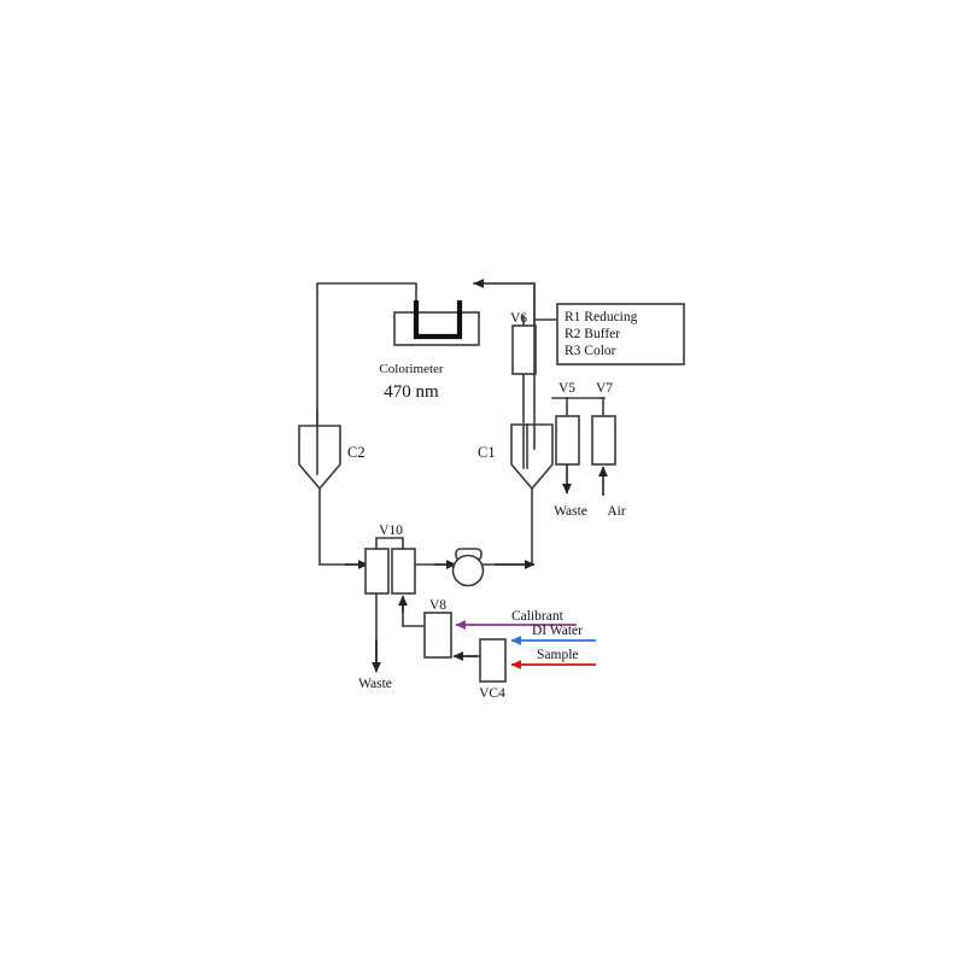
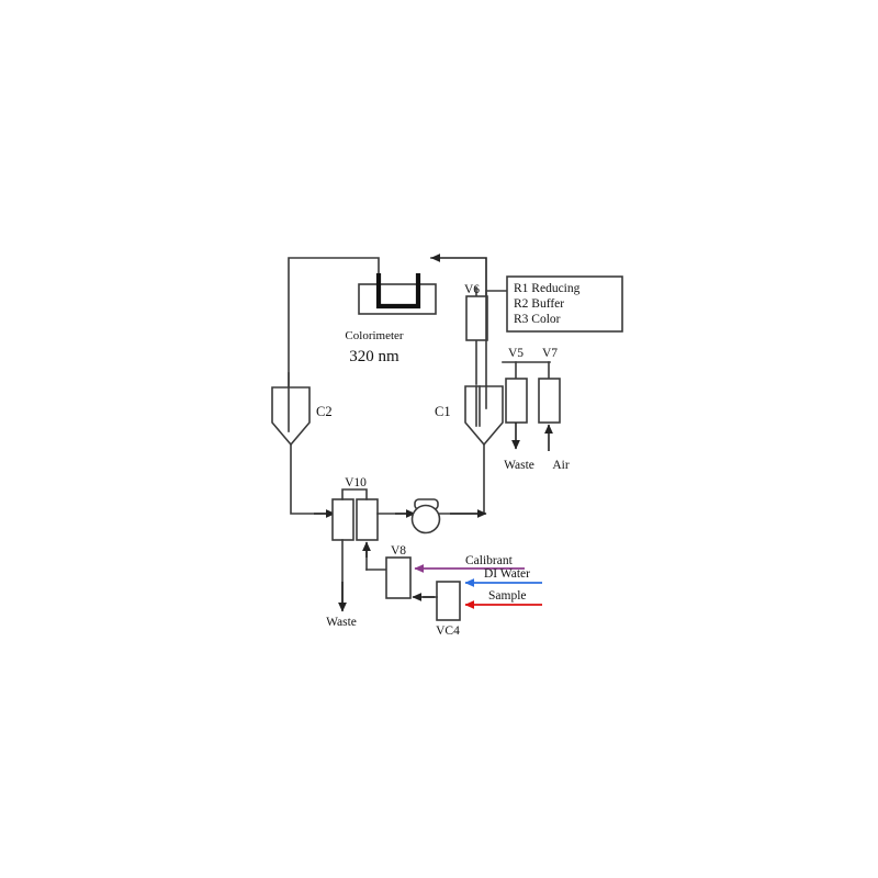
  R1 Reducing
  R2 Buffer
  R3 Color
  Colorimeter
- 470 nm
+ 320 nm
  C2
  C1
  V6
  V5
  V7
  Waste
  Air
  V10
  V8
  VC4
  Waste
  Calibrant
  DI Water
  Sample
